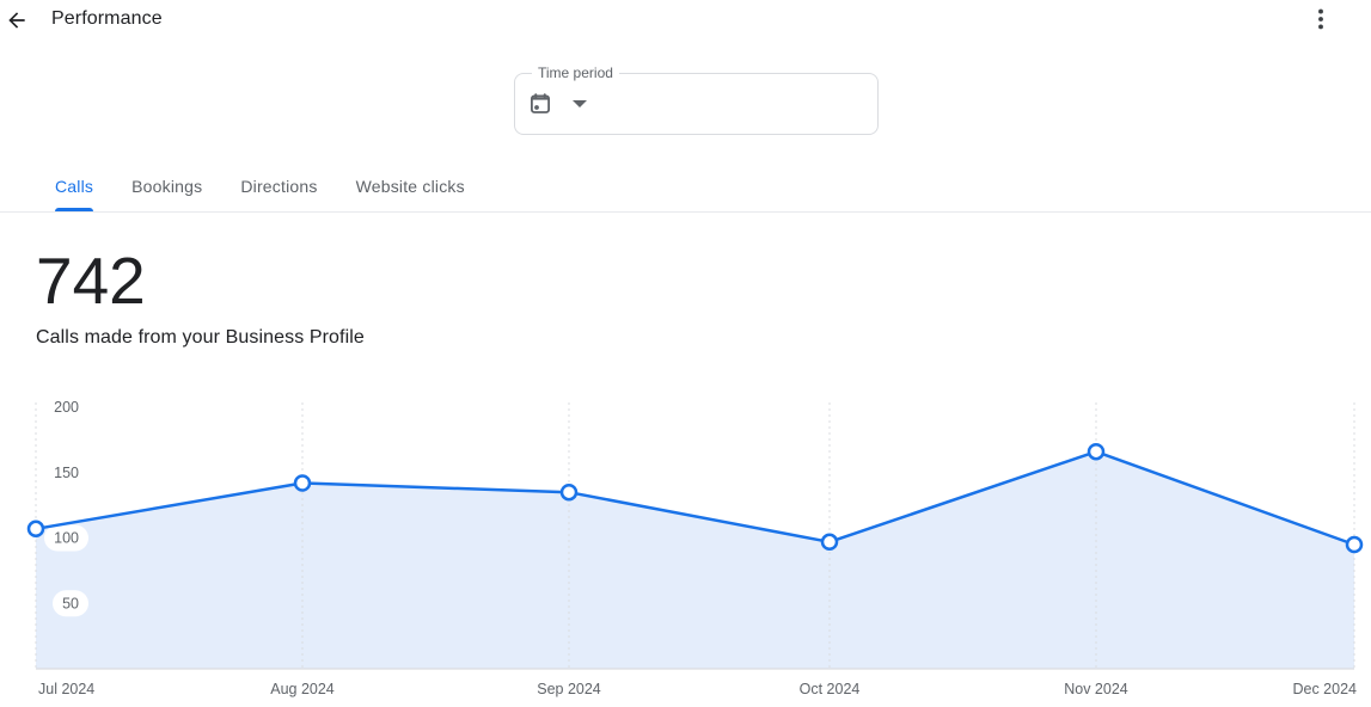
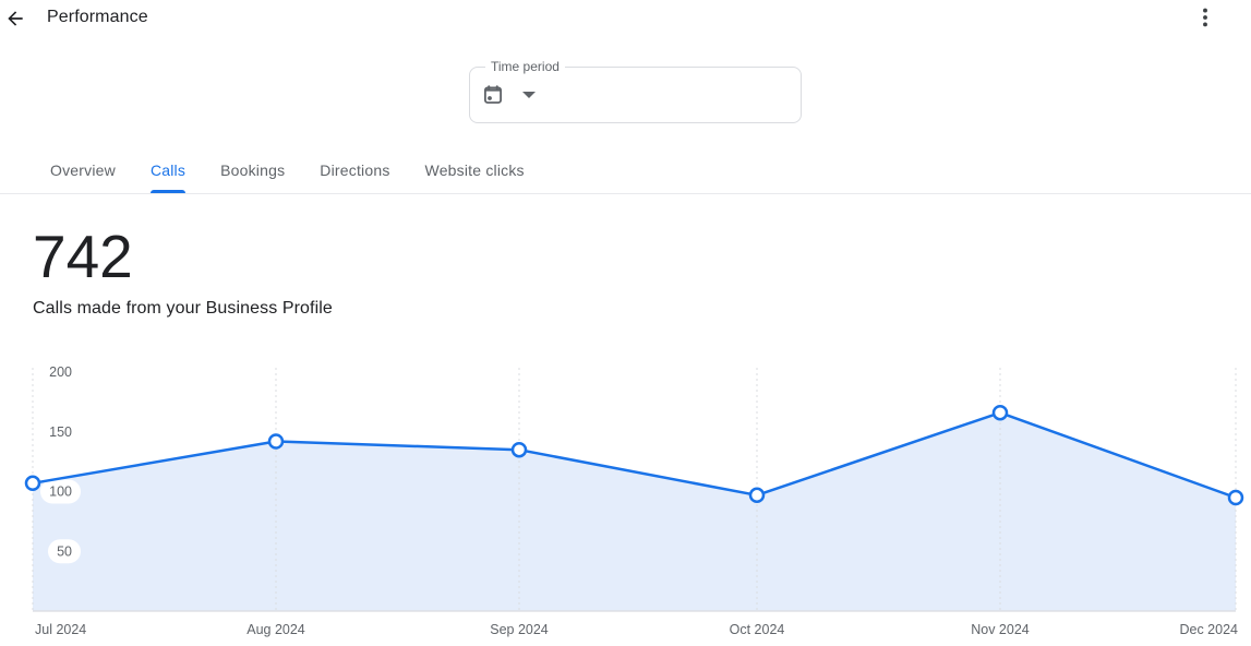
  Performance
  Time period
+ Overview
  Calls
  Bookings
  Directions
  Website clicks
  742
  Calls made from your Business Profile
  200
  150
  100
  50
  Jul 2024
  Aug 2024
  Sep 2024
  Oct 2024
  Nov 2024
  Dec 2024
